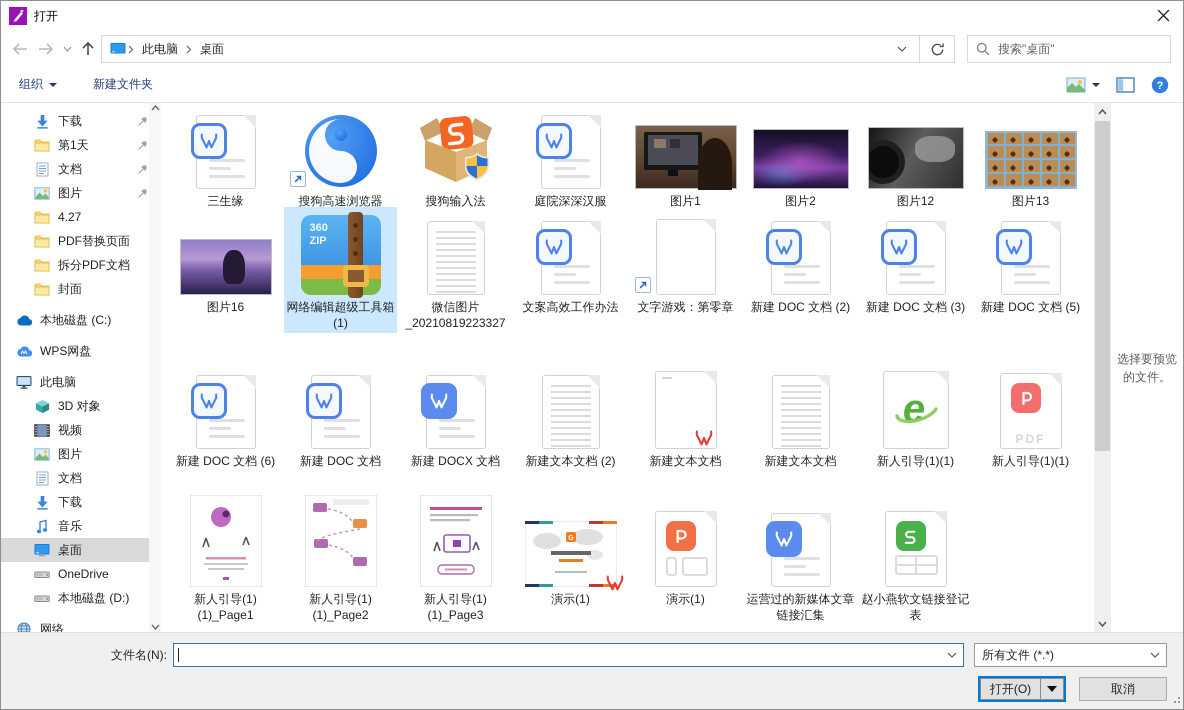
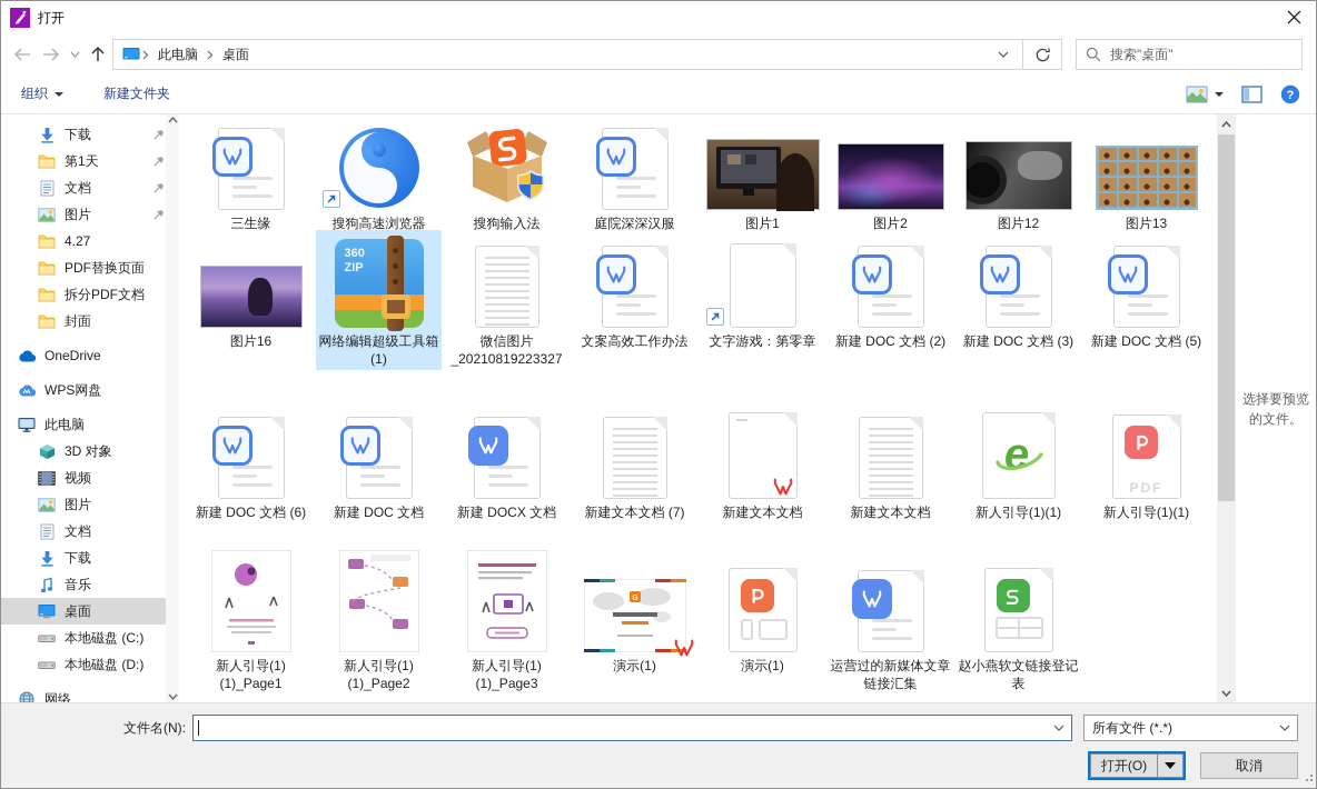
  打开
  此电脑
  桌面
  搜索"桌面"
  组织
  新建文件夹
  ?
  下载
  第1天
  文档
  图片
  4.27
  PDF替换页面
  拆分PDF文档
  封面
- 本地磁盘 (C:)
+ OneDrive
  WPS网盘
  此电脑
  3D 对象
  视频
  图片
  文档
  下载
  音乐
  桌面
- OneDrive
+ 本地磁盘 (C:)
  本地磁盘 (D:)
  网络
  三生缘
  搜狗高速浏览器
  搜狗输入法
  庭院深深汉服
  图片1
  图片2
  图片12
  图片13
  图片16
  360
  ZIP
  网络编辑超级工具箱(1)
  微信图片_20210819223327
  文案高效工作办法
  文字游戏：第零章
  新建 DOC 文档 (2)
  新建 DOC 文档 (3)
  新建 DOC 文档 (5)
  新建 DOC 文档 (6)
  新建 DOC 文档
  新建 DOCX 文档
- 新建文本文档 (2)
+ 新建文本文档 (7)
  新建文本文档
  新建文本文档
  e
  新人引导(1)(1)
  PDF
  新人引导(1)(1)
  新人引导(1)(1)_Page1
  新人引导(1)(1)_Page2
  新人引导(1)(1)_Page3
  演示(1)
  演示(1)
  运营过的新媒体文章链接汇集
  赵小燕软文链接登记表
  选择要预览的文件。
  文件名(N):
  所有文件 (*.*)
  打开(O)
  取消
